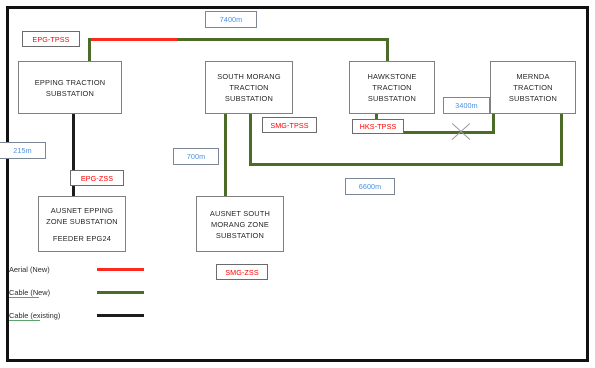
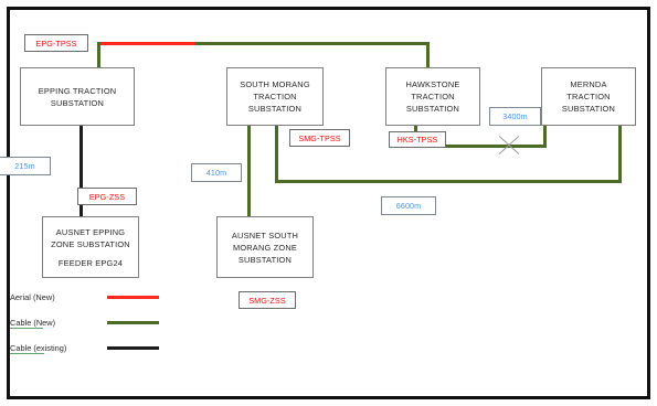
  EPPING TRACTION
  SUBSTATION
  SOUTH MORANG
  TRACTION
  SUBSTATION
  HAWKSTONE
  TRACTION
  SUBSTATION
  MERNDA
  TRACTION
  SUBSTATION
  AUSNET EPPING
  ZONE SUBSTATION
  FEEDER EPG24
  AUSNET SOUTH
  MORANG ZONE
  SUBSTATION
  EPG-TPSS
  EPG-ZSS
  SMG-TPSS
  SMG-ZSS
  HKS-TPSS
- 7400m
  215m
- 700m
+ 410m
  3400m
  6600m
  Aerial (New)
  Cable (New)
  Cable (existing)
